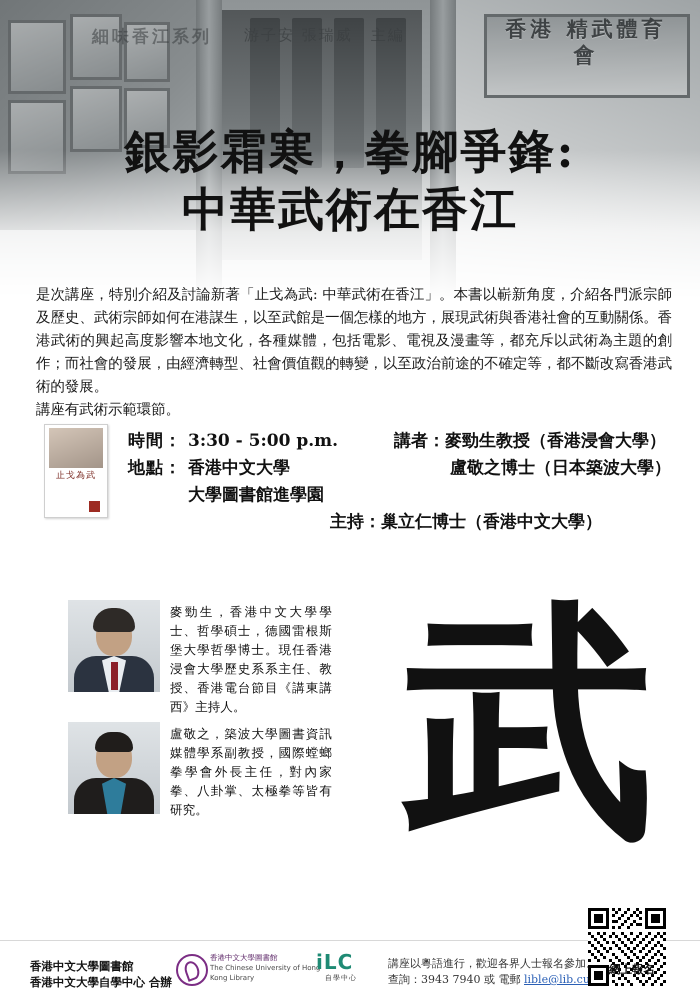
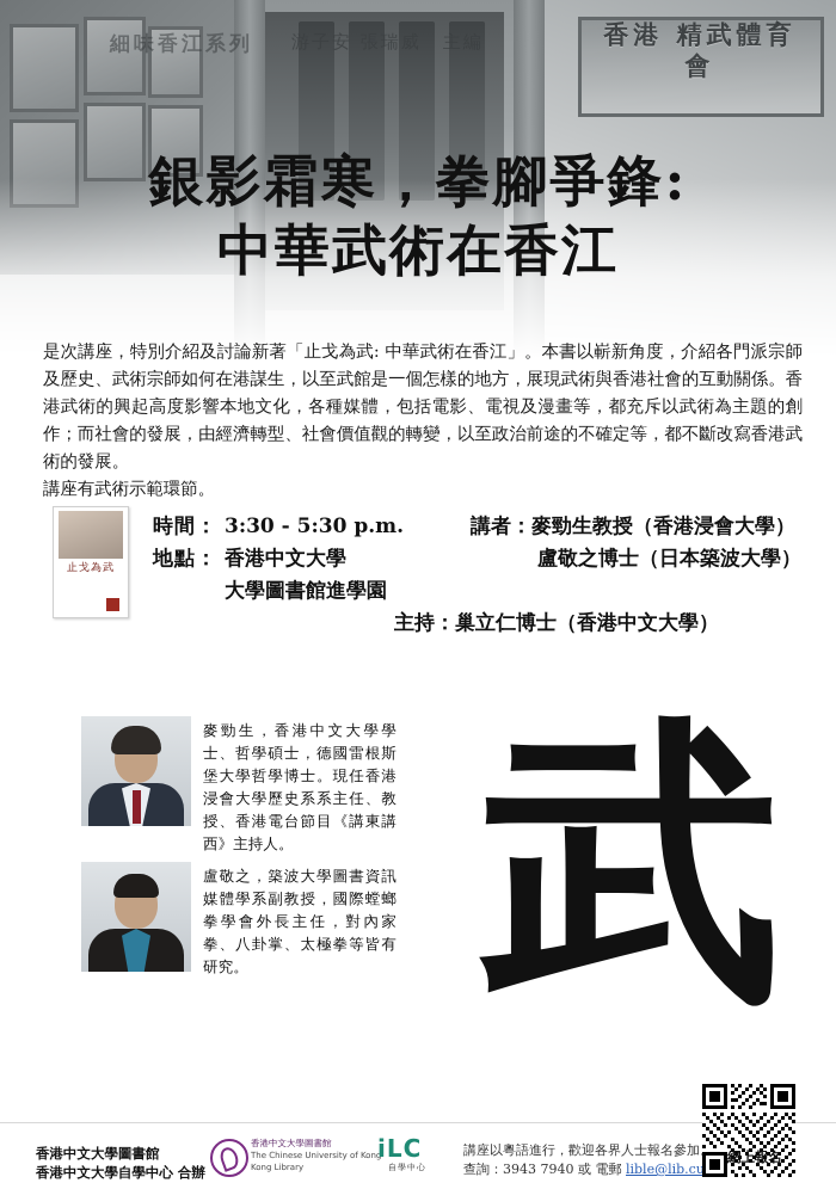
  香港 精武體育會
  細味香江系列
  游子安 張瑞威 主編
  銀影霜寒，拳腳爭鋒:
  中華武術在香江
  是次講座，特別介紹及討論新著「止戈為武: 中華武術在香江」。本書以嶄新角度，介紹各門派宗師及歷史、武術宗師如何在港謀生，以至武館是一個怎樣的地方，展現武術與香港社會的互動關係。香港武術的興起高度影響本地文化，各種媒體，包括電影、電視及漫畫等，都充斥以武術為主題的創作；而社會的發展，由經濟轉型、社會價值觀的轉變，以至政治前途的不確定等，都不斷改寫香港武術的發展。
  講座有武術示範環節。
  止戈為武
- 時間： 3:30 - 5:00 p.m.
+ 時間： 3:30 - 5:30 p.m.
  地點： 香港中文大學
  大學圖書館進學園
  講者：麥勁生教授（香港浸會大學）
  盧敬之博士（日本築波大學）
  主持：巢立仁博士（香港中文大學）
  武
  麥勁生，香港中文大學學士、哲學碩士，德國雷根斯堡大學哲學博士。現任香港浸會大學歷史系系主任、教授、香港電台節目《講東講西》主持人。
  盧敬之，築波大學圖書資訊媒體學系副教授，國際螳螂拳學會外長主任，對內家拳、八卦掌、太極拳等皆有研究。
  香港中文大學圖書館
  香港中文大學自學中心 合辦
  香港中文大學圖書館
- The Chinese University of Hong Kong Library
+ The Chinese University of Kong Kong Library
  iLC
  自學中心
  講座以粵語進行，歡迎各界人士報名參加
  查詢：3943 7940 或 電郵 lible@lib.cu
  網上報名
